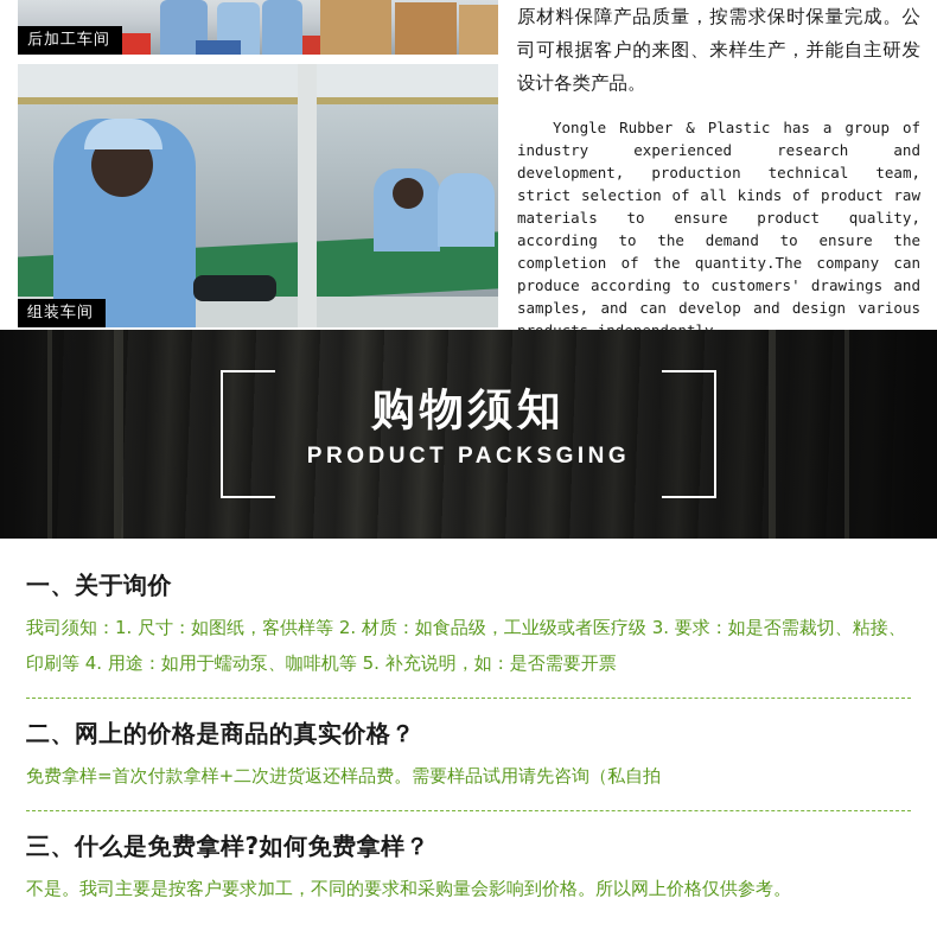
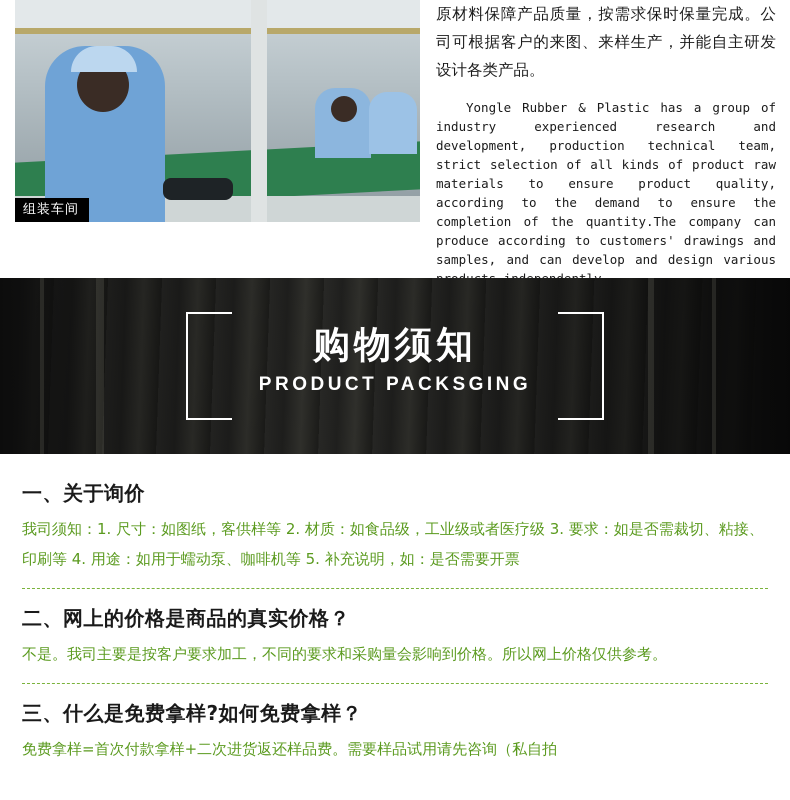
- 后加工车间
  组装车间
  原材料保障产品质量，按需求保时保量完成。公司可根据客户的来图、来样生产，并能自主研发设计各类产品。
  Yongle Rubber & Plastic has a group of industry experienced research and development, production technical team, strict selection of all kinds of product raw materials to ensure product quality, according to the demand to ensure the completion of the quantity.The company can produce according to customers' drawings and samples, and can develop and design various
  购物须知
  PRODUCT PACKSGING
  一、关于询价
  我司须知：1. 尺寸：如图纸，客供样等 2. 材质：如食品级，工业级或者医疗级 3. 要求：如是否需裁切、粘接、印刷等 4. 用途：如用于蠕动泵、咖啡机等 5. 补充说明，如：是否需要开票
  二、网上的价格是商品的真实价格？
- 免费拿样=首次付款拿样+二次进货返还样品费。需要样品试用请先咨询（私自拍
+ 不是。我司主要是按客户要求加工，不同的要求和采购量会影响到价格。所以网上价格仅供参考。
  三、什么是免费拿样?如何免费拿样？
- 不是。我司主要是按客户要求加工，不同的要求和采购量会影响到价格。所以网上价格仅供参考。
+ 免费拿样=首次付款拿样+二次进货返还样品费。需要样品试用请先咨询（私自拍
